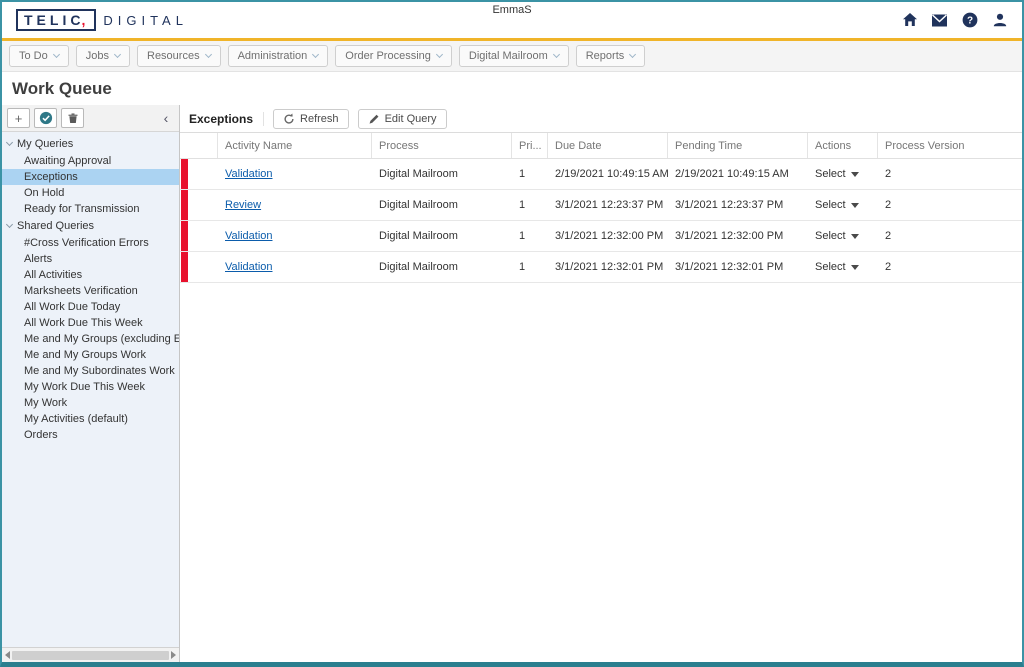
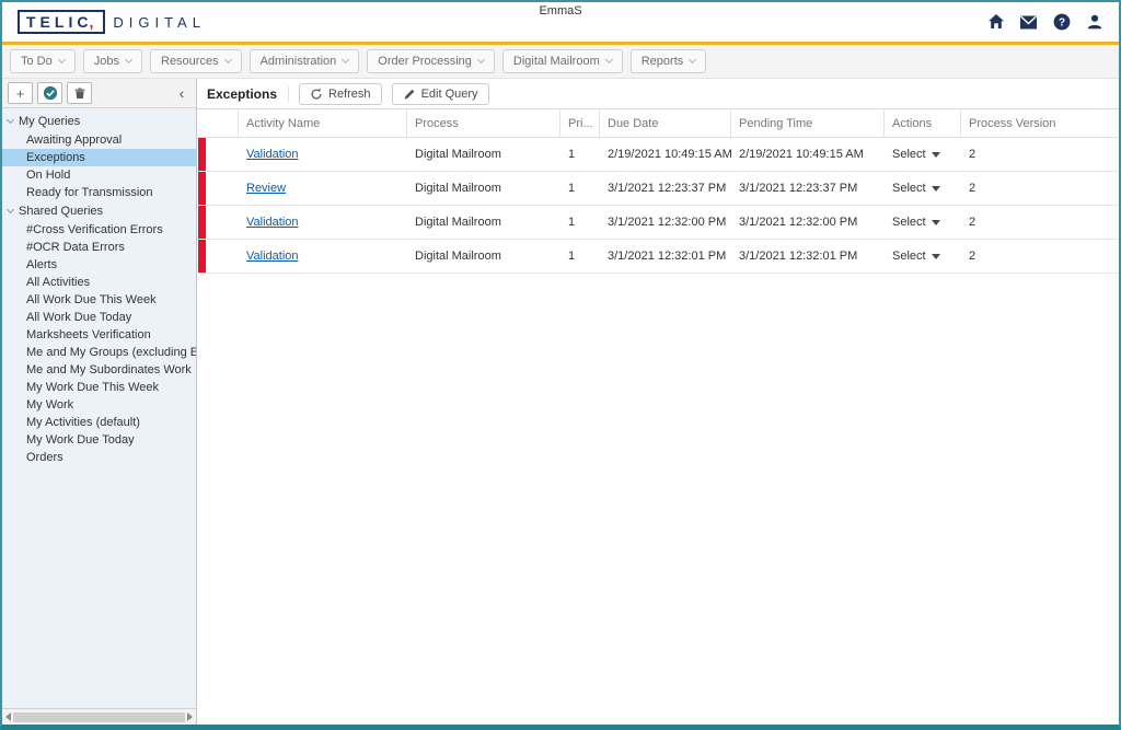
  TELIC,
  DIGITAL
  EmmaS
  ?
  To Do
  Jobs
  Resources
  Administration
  Order Processing
  Digital Mailroom
  Reports
- Work Queue
  +
  ‹
  My Queries
  Awaiting Approval
  Exceptions
  On Hold
  Ready for Transmission
  Shared Queries
  #Cross Verification Errors
+ #OCR Data Errors
  Alerts
  All Activities
- Marksheets Verification
+ All Work Due This Week
  All Work Due Today
- All Work Due This Week
+ Marksheets Verification
  Me and My Groups (excluding E
- Me and My Groups Work
  Me and My Subordinates Work
  My Work Due This Week
  My Work
  My Activities (default)
+ My Work Due Today
  Orders
  Exceptions
  Refresh
  Edit Query
  Activity Name
  Process
  Pri...
  Due Date
  Pending Time
  Actions
  Process Version
  Validation
  Digital Mailroom
  1
  2/19/2021 10:49:15 AM
  2/19/2021 10:49:15 AM
  Select
  2
  Review
  Digital Mailroom
  1
  3/1/2021 12:23:37 PM
  3/1/2021 12:23:37 PM
  Select
  2
  Validation
  Digital Mailroom
  1
  3/1/2021 12:32:00 PM
  3/1/2021 12:32:00 PM
  Select
  2
  Validation
  Digital Mailroom
  1
  3/1/2021 12:32:01 PM
  3/1/2021 12:32:01 PM
  Select
  2
